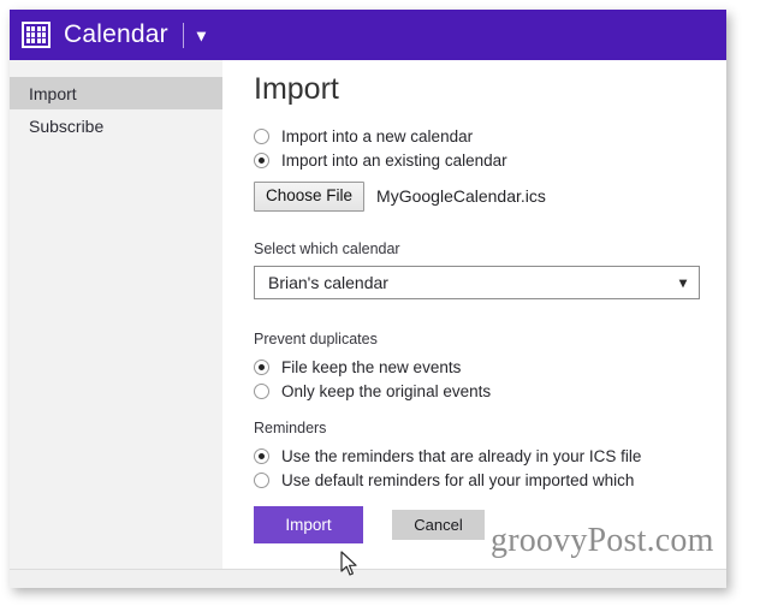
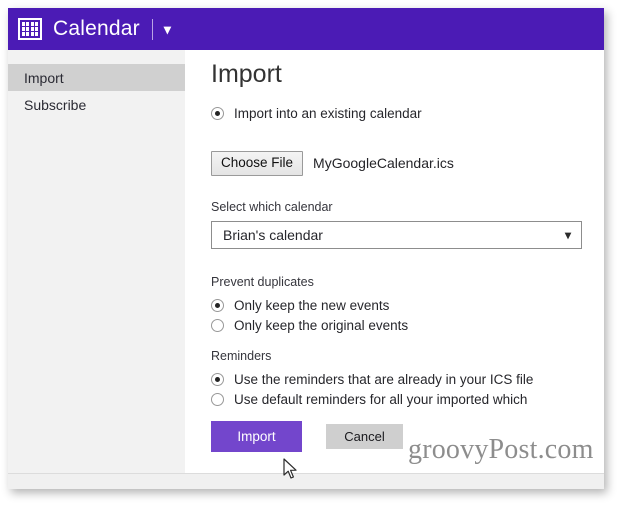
  Calendar
  ▾
  Import
  Subscribe
  Import
- Import into a new calendar
  Import into an existing calendar
  Choose File
  MyGoogleCalendar.ics
  Select which calendar
  Brian's calendar
  ▾
  Prevent duplicates
- File keep the new events
+ Only keep the new events
  Only keep the original events
  Reminders
  Use the reminders that are already in your ICS file
  Use default reminders for all your imported which
  Import
  Cancel
  groovyPost.com
